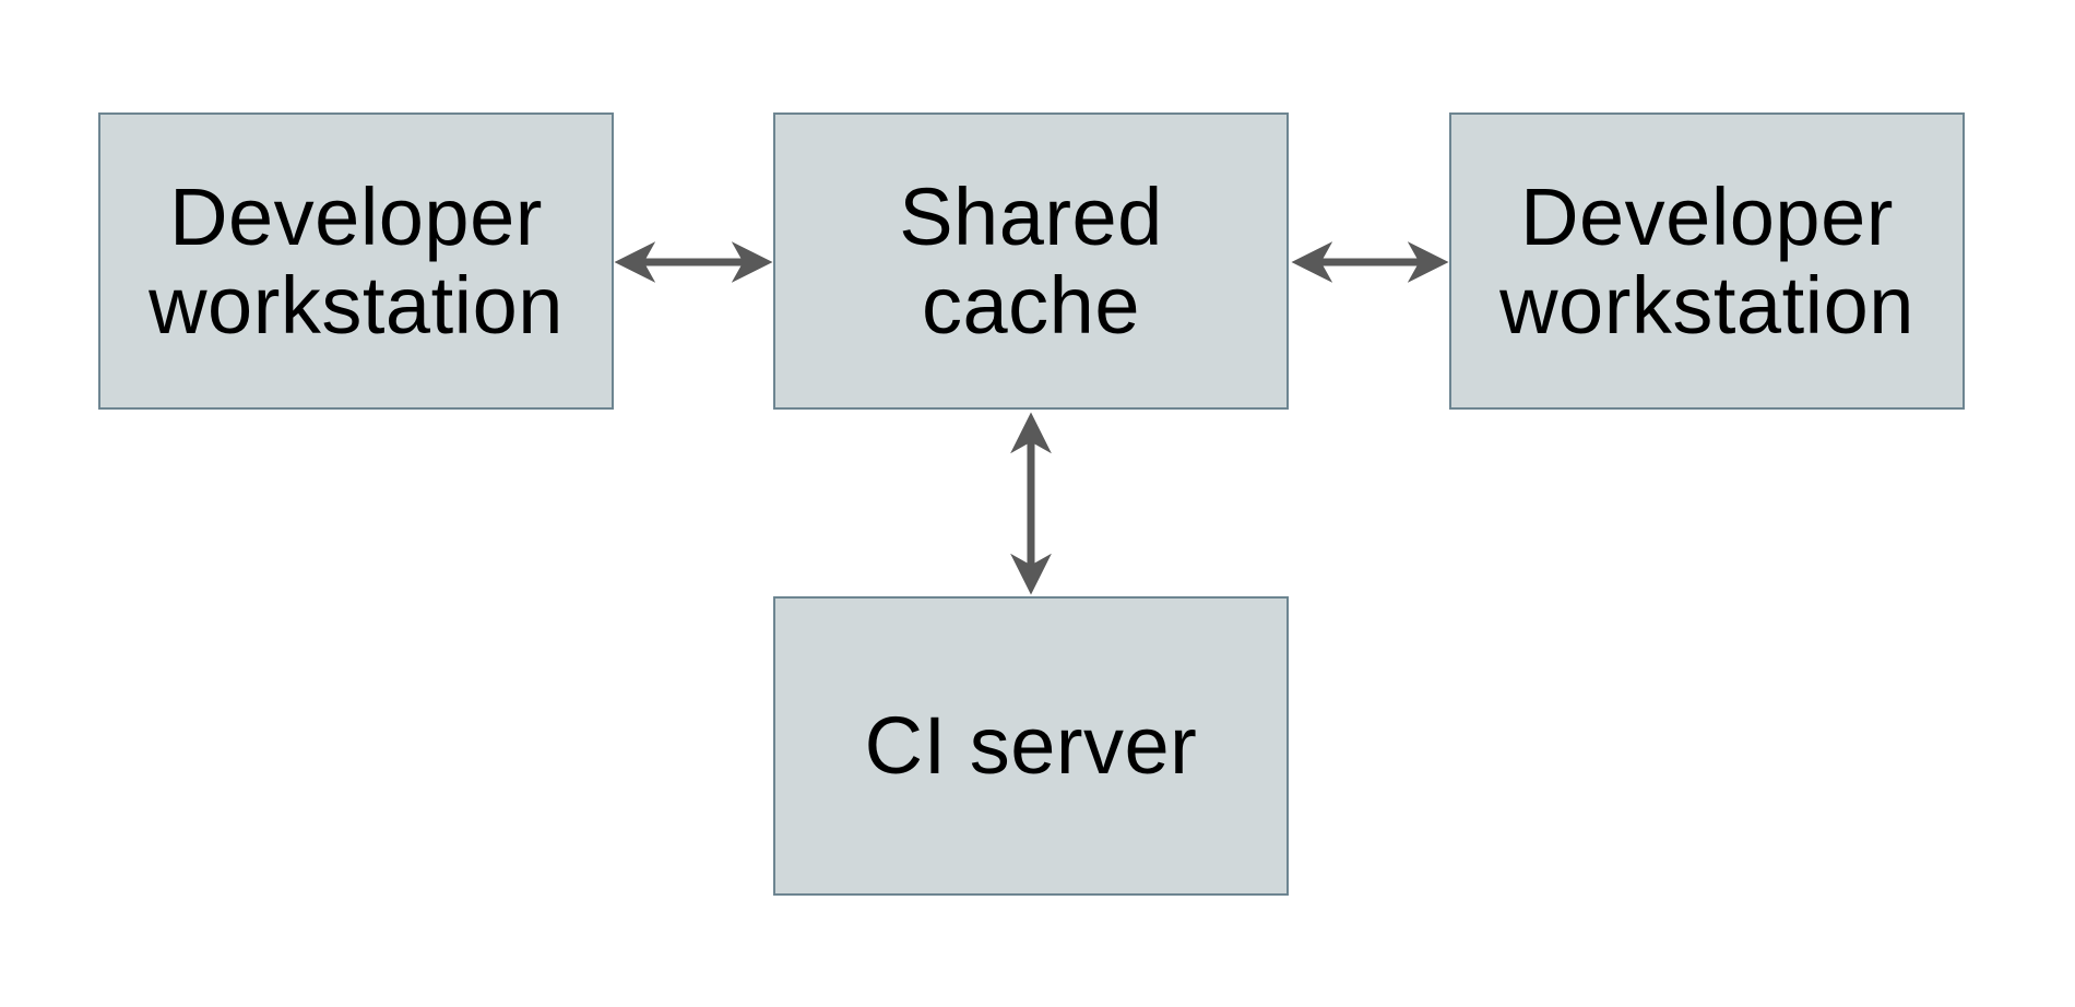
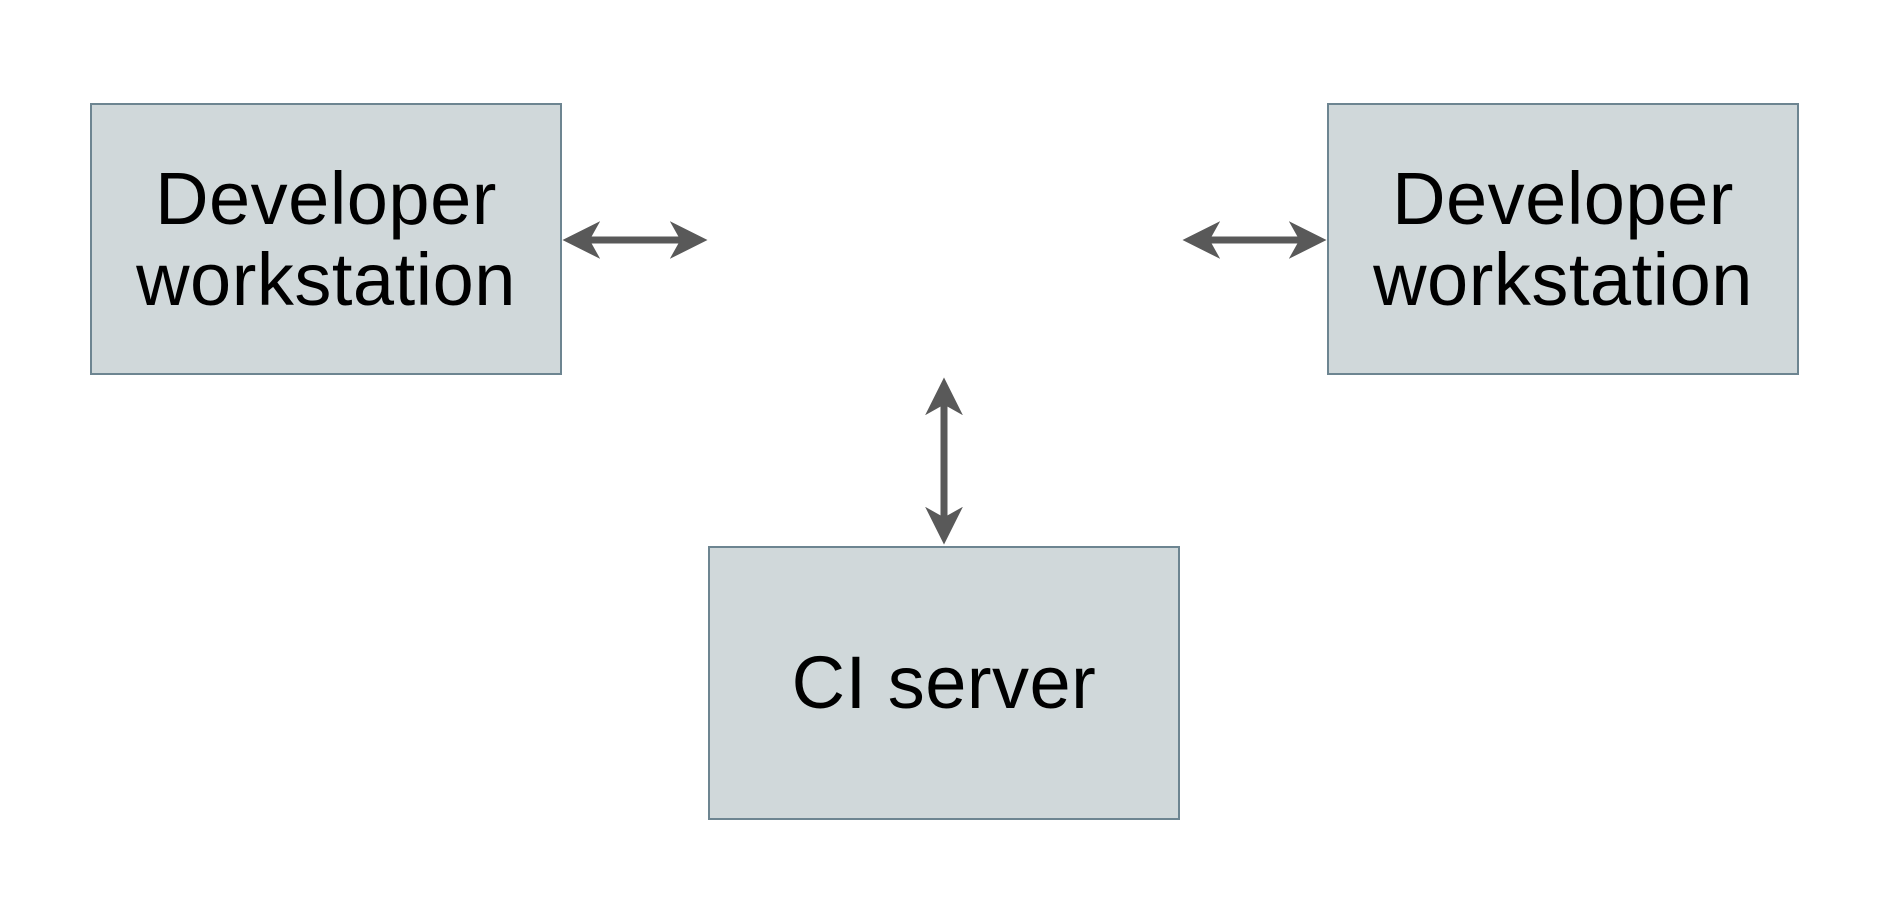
  Developer
  workstation
- Shared
- cache
  Developer
  workstation
  CI server
